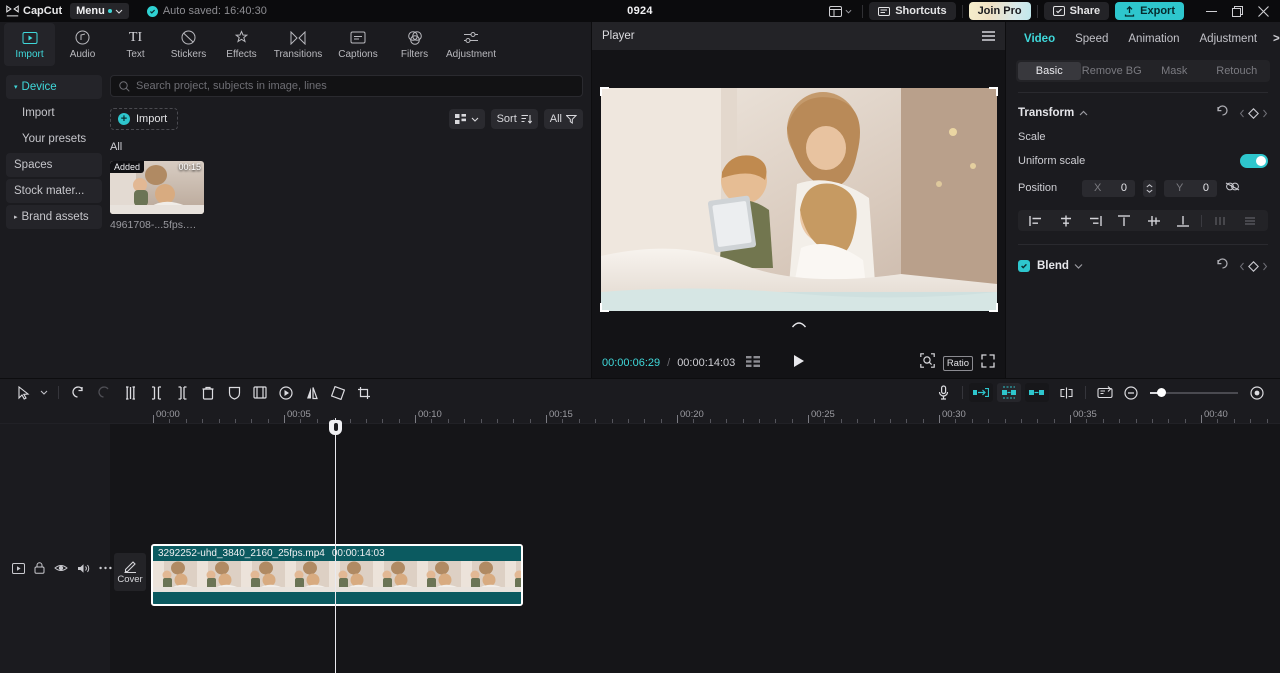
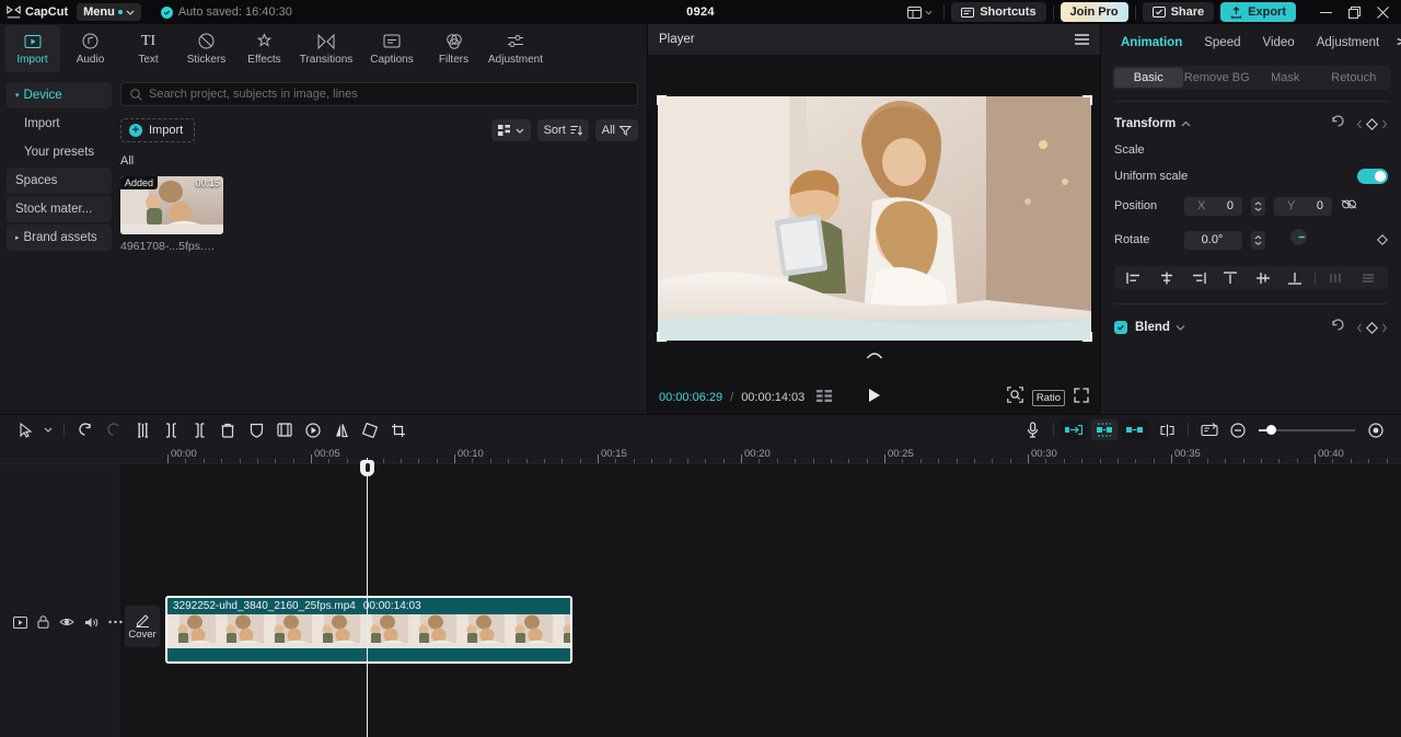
  CapCut
  Menu
  Auto saved: 16:40:30
  0924
  Shortcuts
  Join Pro
  Share
  Export
  Import
  Audio
  TI
  Text
  Stickers
  Effects
  Transitions
  Captions
  Filters
  Adjustment
  Device
  Import
  Your presets
  Spaces
  Stock mater...
  Brand assets
  Search project, subjects in image, lines
  +
  Import
  Sort
  All
  All
  Added
  00:15
  4961708-...5fps.mp4
  Player
  00:00:06:29
  /
  00:00:14:03
  Ratio
- Video
+ Animation
  Speed
- Animation
+ Video
  Adjustment
  Basic
  Remove BG
  Mask
  Retouch
  Transform
  Scale
  Uniform scale
  Position
  X
  0
  Y
  0
+ Rotate
+ 0.0°
  Blend
  00:00
  00:05
  00:10
  00:15
  00:20
  00:25
  00:30
  00:35
  00:40
  Cover
  3292252-uhd_3840_2160_25fps.mp4
  0:00:14:03
